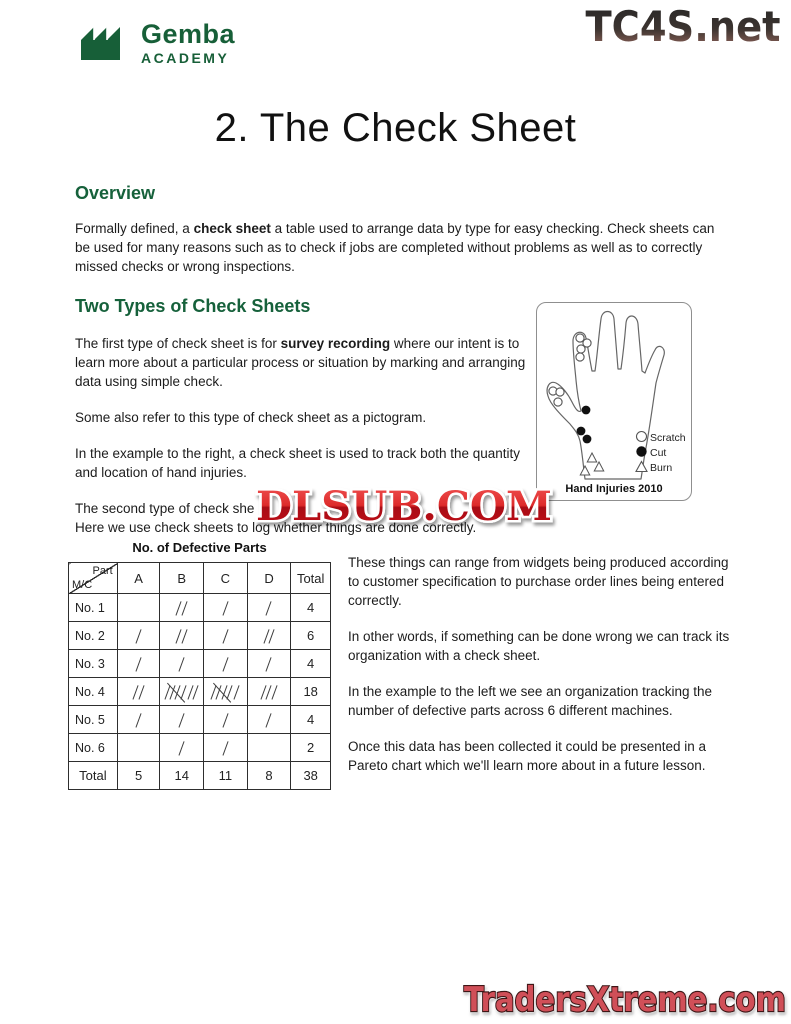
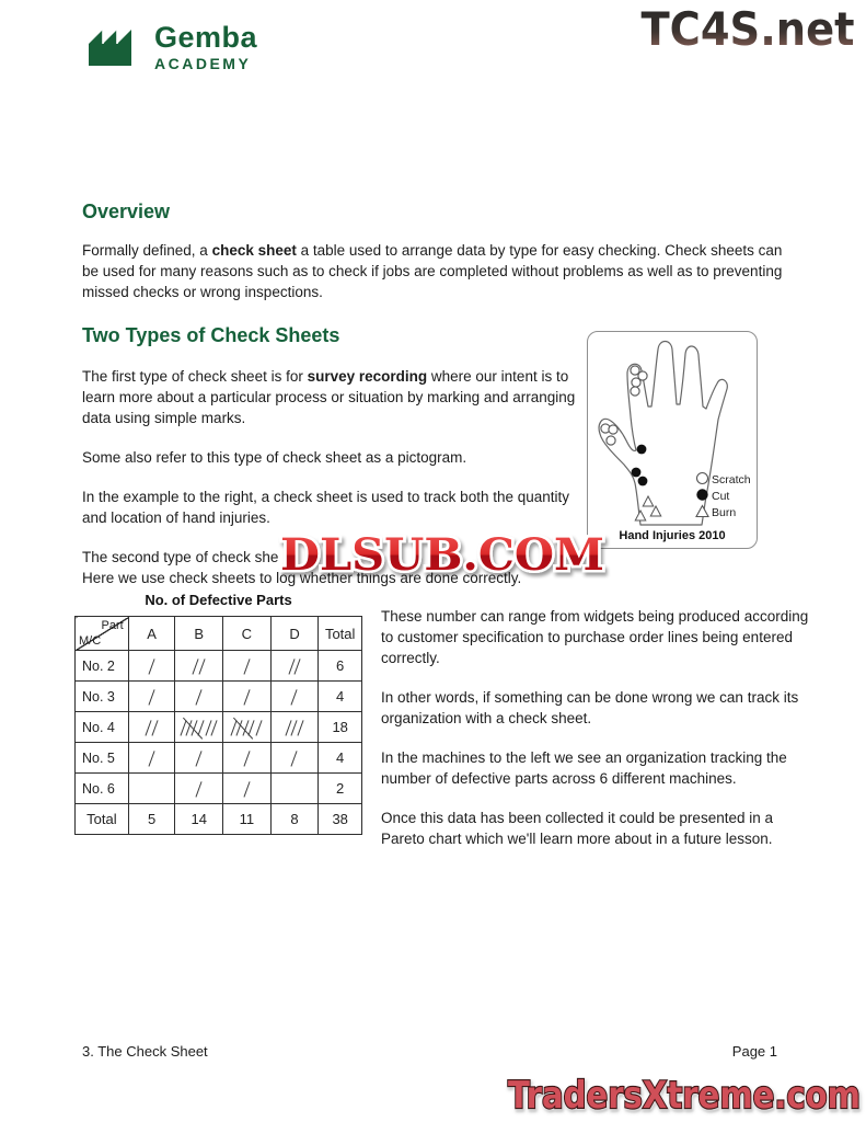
  Gemba
  ACADEMY
  TC4S.net
- 2. The Check Sheet
  Overview
- Formally defined, a check sheet a table used to arrange data by type for easy checking. Check sheets can be used for many reasons such as to check if jobs are completed without problems as well as to correctly missed checks or wrong inspections.
+ Formally defined, a check sheet a table used to arrange data by type for easy checking. Check sheets can be used for many reasons such as to check if jobs are completed without problems as well as to preventing missed checks or wrong inspections.
  Two Types of Check Sheets
- The first type of check sheet is for survey recording where our intent is to learn more about a particular process or situation by marking and arranging data using simple check.
+ The first type of check sheet is for survey recording where our intent is to learn more about a particular process or situation by marking and arranging data using simple marks.
  Some also refer to this type of check sheet as a pictogram.
  In the example to the right, a check sheet is used to track both the quantity and location of hand injuries.
  The second type of check she
  Here we use check sheets to log whether things are done correctly.
  Scratch
  Cut
  Burn
  Hand Injuries 2010
  DLSUB.COM
  No. of Defective Parts
  Part M/C	A	B	C	D	Total
- No. 1					4
  No. 2					6
  No. 3					4
  No. 4					18
  No. 5					4
  No. 6					2
  Total	5	14	11	8	38
- These things can range from widgets being produced according to customer specification to purchase order lines being entered correctly.
+ These number can range from widgets being produced according to customer specification to purchase order lines being entered correctly.
  In other words, if something can be done wrong we can track its organization with a check sheet.
- In the example to the left we see an organization tracking the number of defective parts across 6 different machines.
+ In the machines to the left we see an organization tracking the number of defective parts across 6 different machines.
  Once this data has been collected it could be presented in a Pareto chart which we'll learn more about in a future lesson.
+ 3. The Check Sheet
+ Page 1
  TradersXtreme.com
